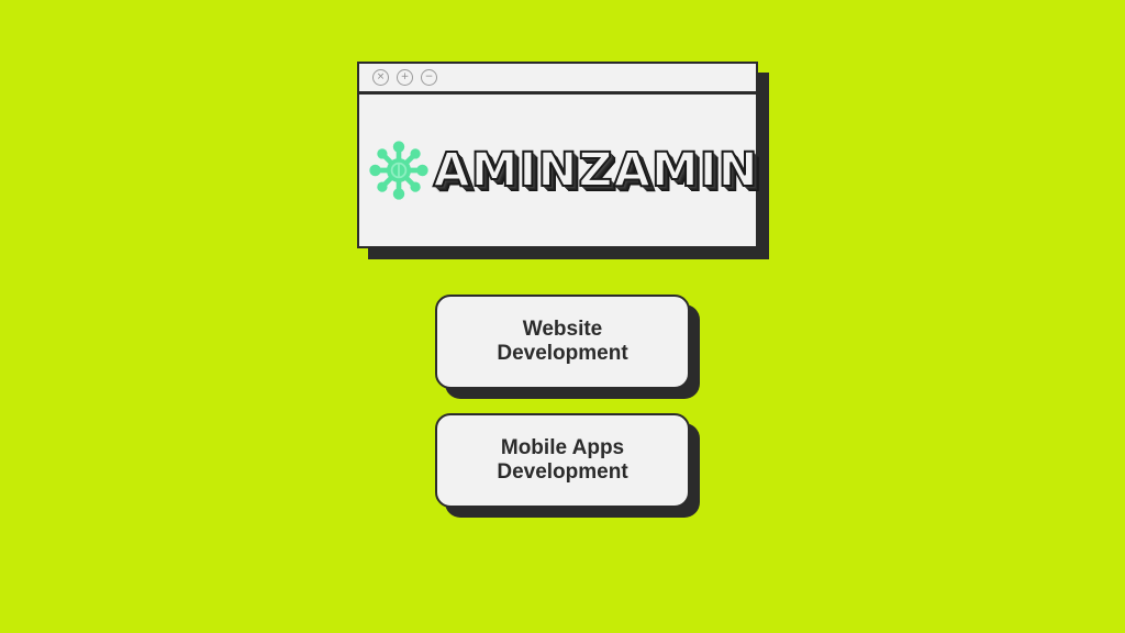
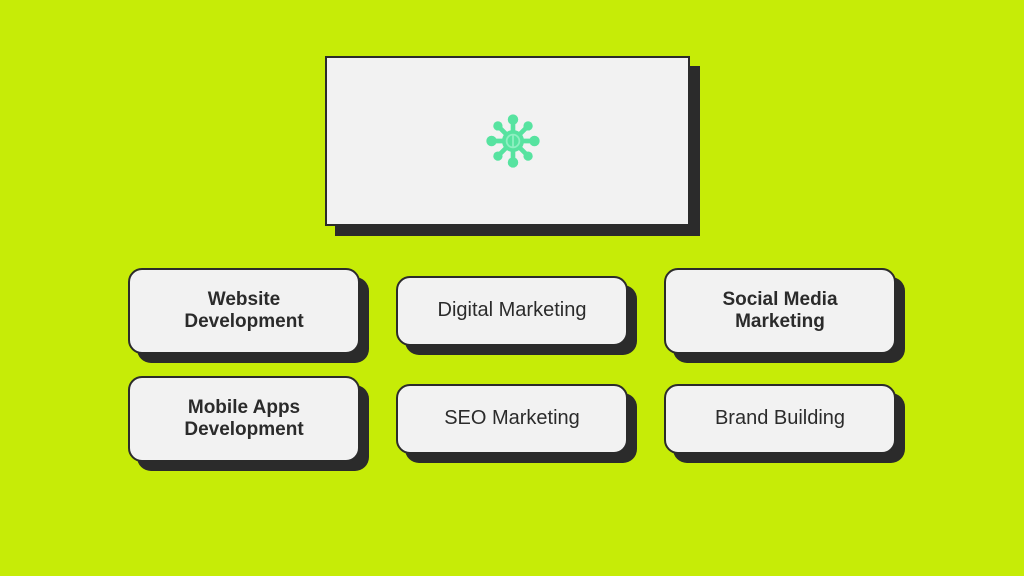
- ×
- +
- −
- AMINZAMIN
  Website
  Development
+ Digital Marketing
+ Social Media
+ Marketing
  Mobile Apps
  Development
+ SEO Marketing
+ Brand Building
